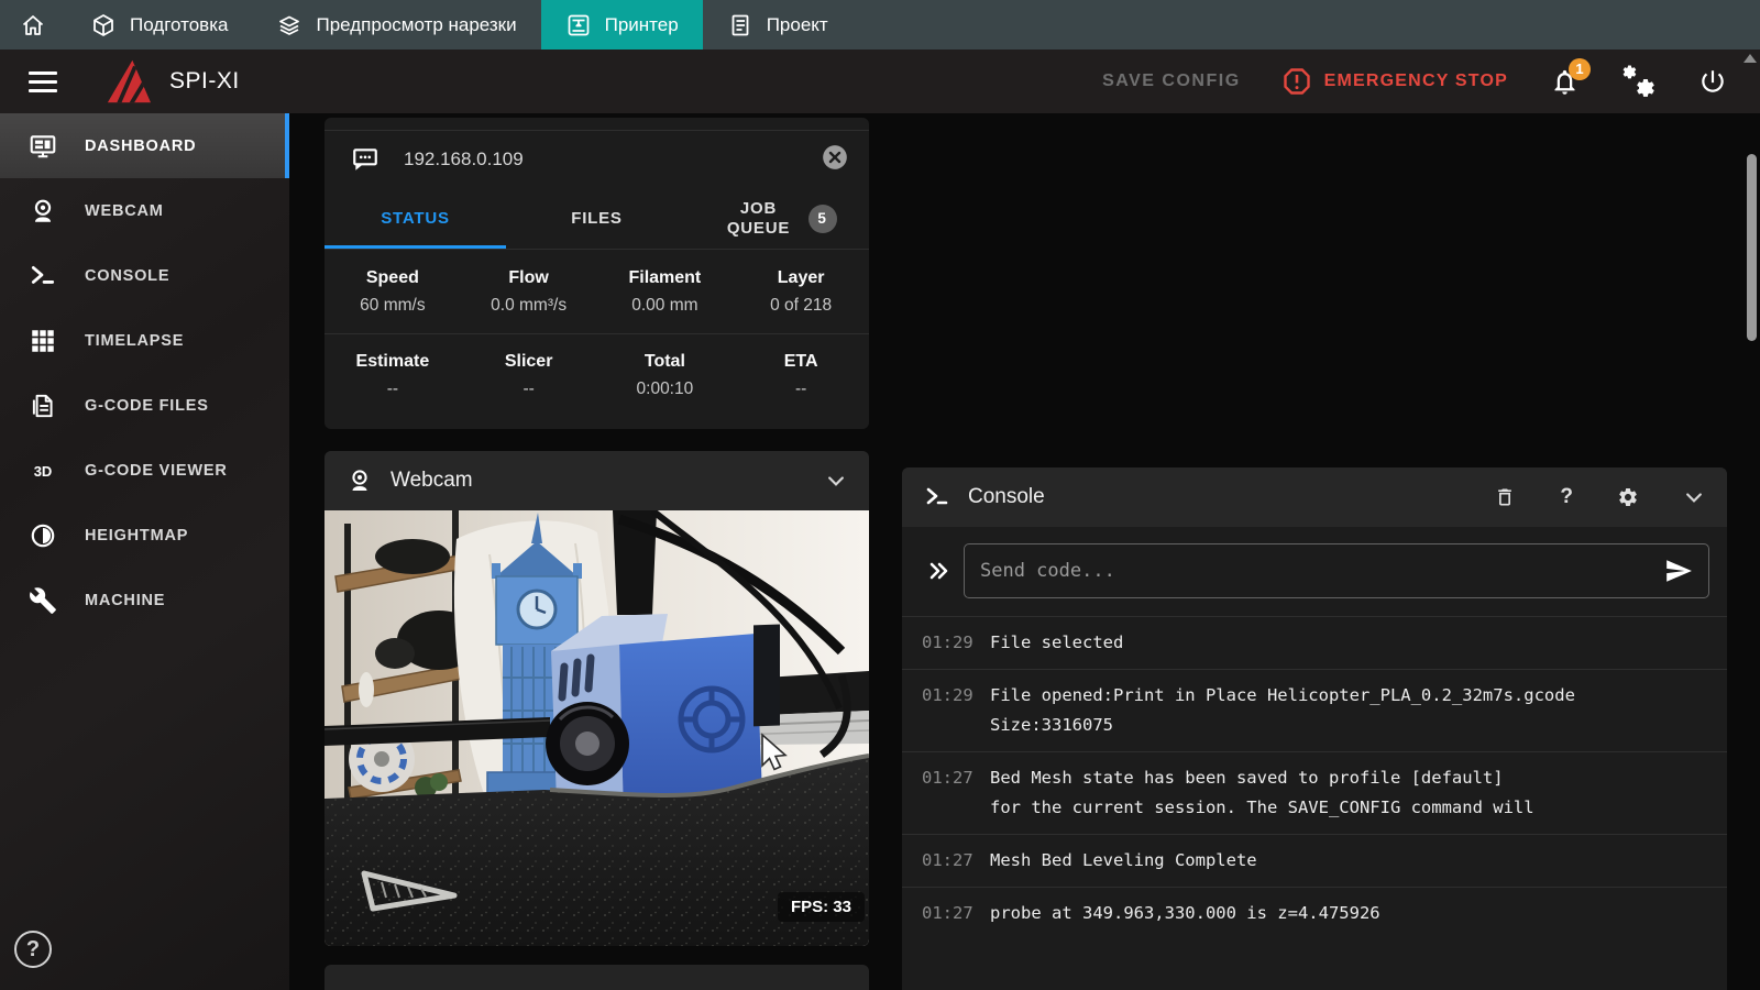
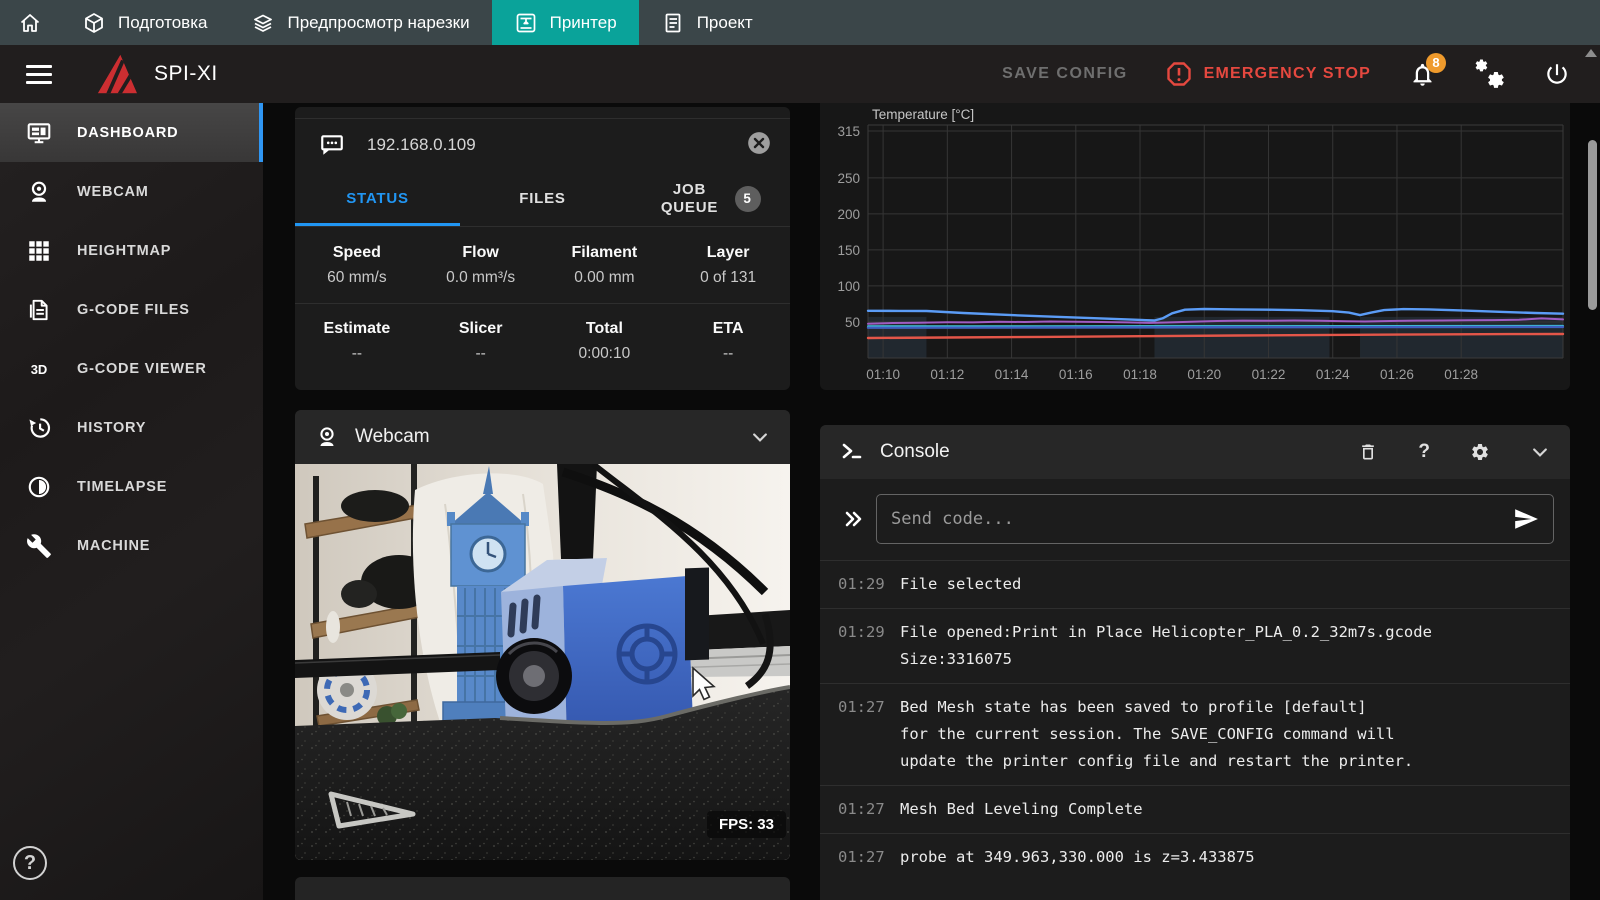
  Подготовка
  Предпросмотр нарезки
  Принтер
  Проект
  SPI-XI
  SAVE CONFIG
  EMERGENCY STOP
- 1
+ 8
  DASHBOARD
  WEBCAM
- CONSOLE
- TIMELAPSE
+ HEIGHTMAP
  G-CODE FILES
  3D
  G-CODE VIEWER
+ HISTORY
- HEIGHTMAP
+ TIMELAPSE
  MACHINE
  ?
  192.168.0.109
  STATUS
  FILES
  JOB QUEUE
  5
  Speed
  60 mm/s
  Flow
  0.0 mm³/s
  Filament
  0.00 mm
  Layer
- 0 of 218
+ 0 of 131
  Estimate
  --
  Slicer
  --
  Total
  0:00:10
  ETA
  --
  Webcam
  FPS: 33
+ 50
+ 100
+ 150
+ 200
+ 250
+ 315
+ 01:10
+ 01:12
+ 01:14
+ 01:16
+ 01:18
+ 01:20
+ 01:22
+ 01:24
+ 01:26
+ 01:28
+ Temperature [°C]
  Console
  ?
  Send code...
  01:29
  File selected
  01:29
  File opened:Print in Place Helicopter_PLA_0.2_32m7s.gcode
  Size:3316075
  01:27
  Bed Mesh state has been saved to profile [default]
  for the current session. The SAVE_CONFIG command will
+ update the printer config file and restart the printer.
  01:27
  Mesh Bed Leveling Complete
  01:27
- probe at 349.963,330.000 is z=4.475926
+ probe at 349.963,330.000 is z=3.433875
